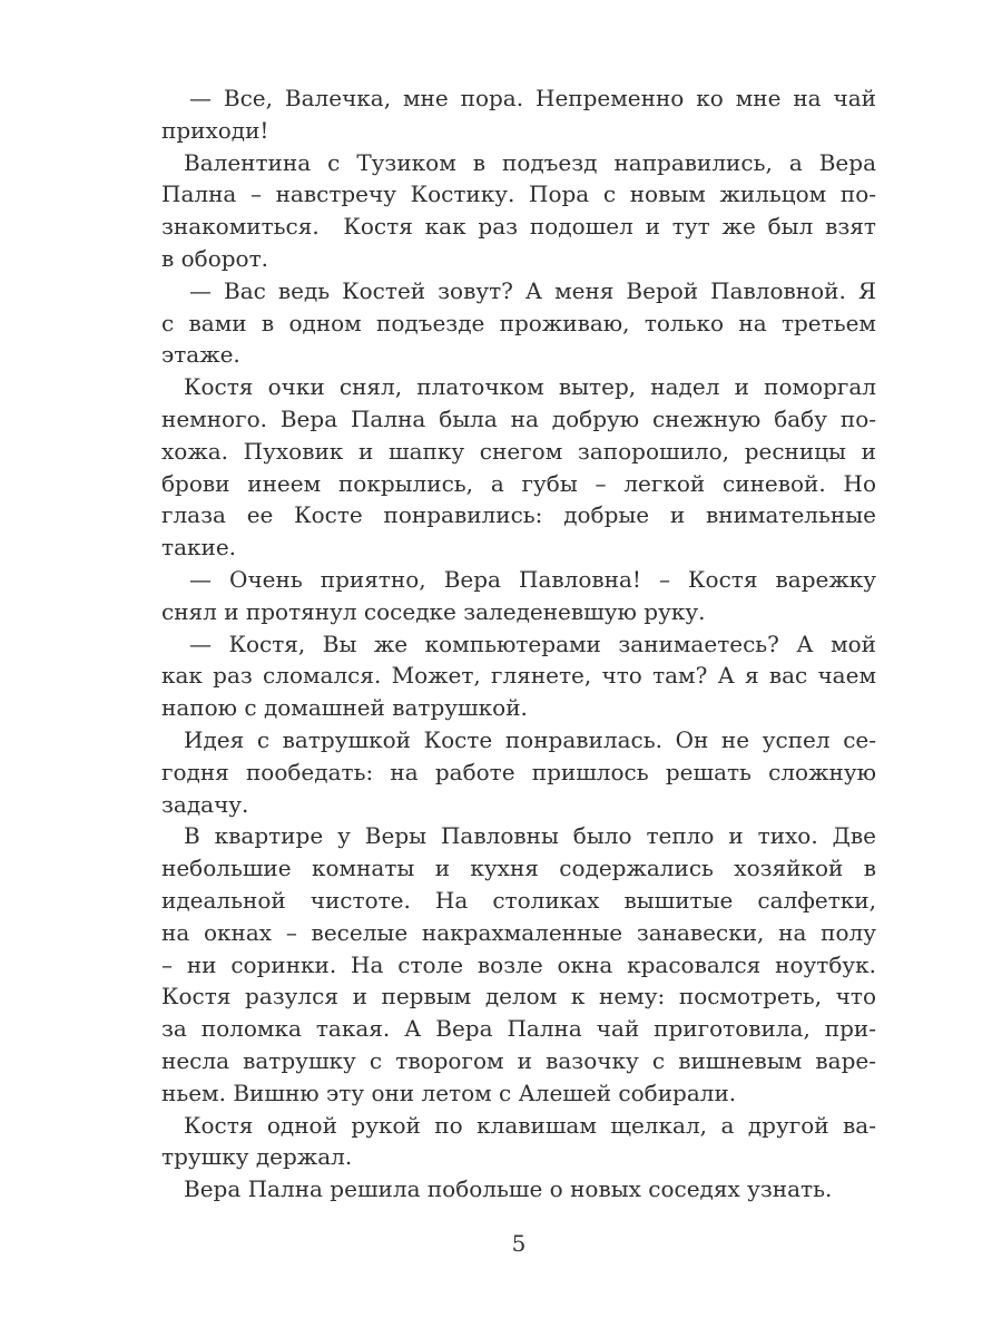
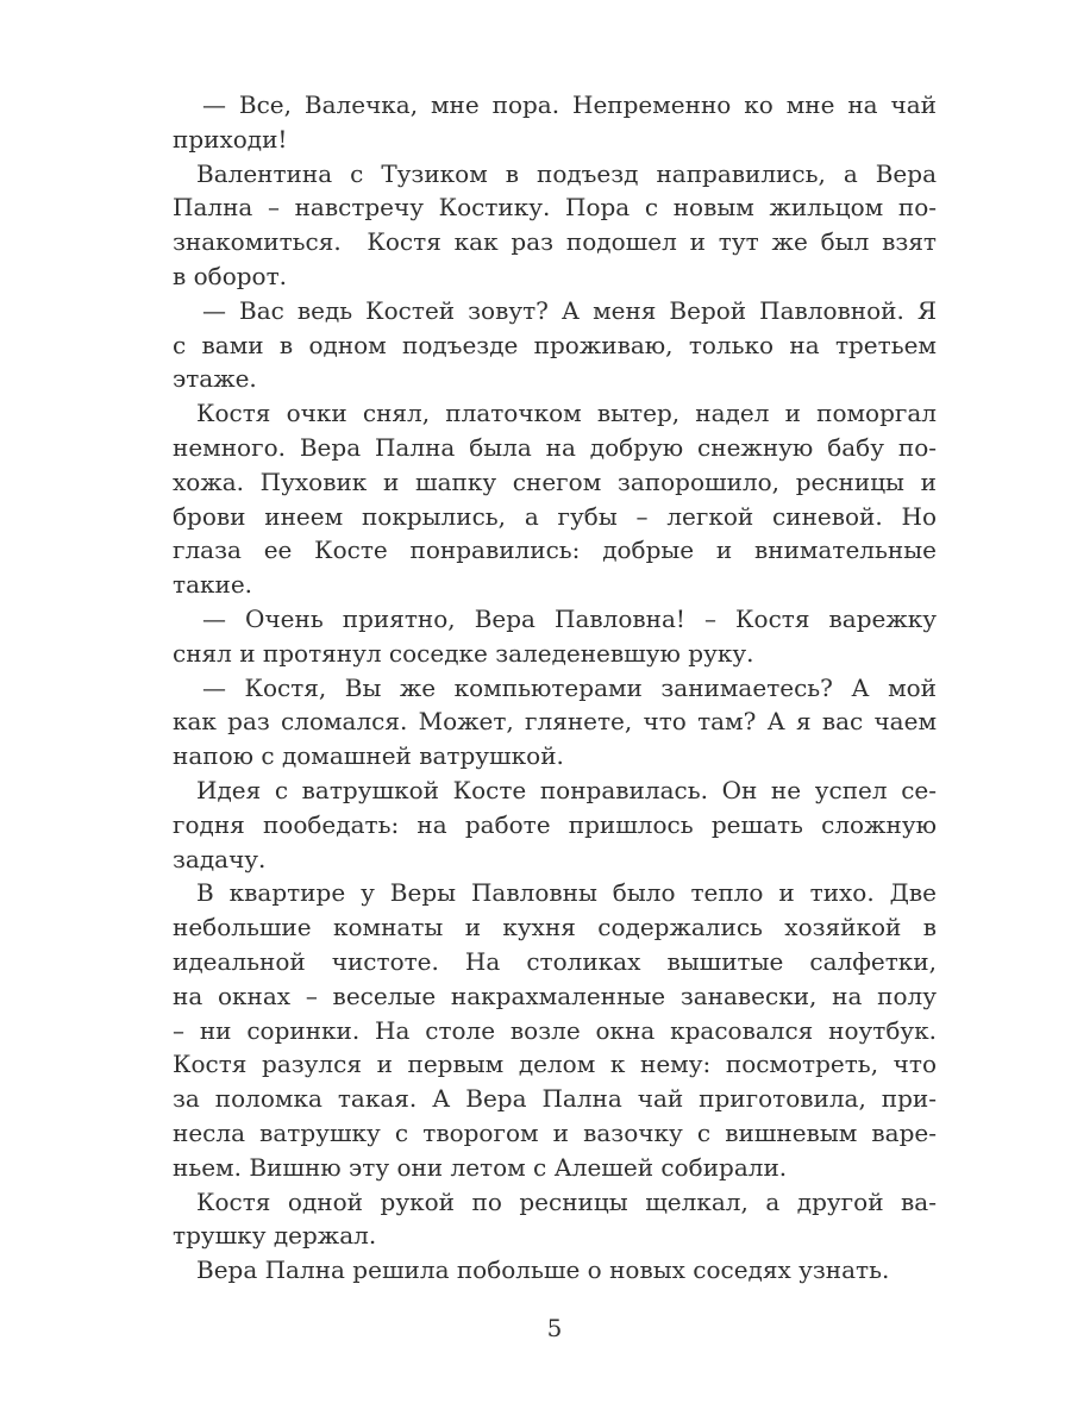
  — Все, Валечка, мне пора. Непременно ко мне на чай
  приходи!
  Валентина с Тузиком в подъезд направились, а Вера
  Пална – навстречу Костику. Пора с новым жильцом по-
  знакомиться. Костя как раз подошел и тут же был взят
  в оборот.
  — Вас ведь Костей зовут? А меня Верой Павловной. Я
  с вами в одном подъезде проживаю, только на третьем
  этаже.
  Костя очки снял, платочком вытер, надел и поморгал
  немного. Вера Пална была на добрую снежную бабу по-
  хожа. Пуховик и шапку снегом запорошило, ресницы и
  брови инеем покрылись, а губы – легкой синевой. Но
  глаза ее Косте понравились: добрые и внимательные
  такие.
  — Очень приятно, Вера Павловна! – Костя варежку
  снял и протянул соседке заледеневшую руку.
  — Костя, Вы же компьютерами занимаетесь? А мой
  как раз сломался. Может, глянете, что там? А я вас чаем
  напою с домашней ватрушкой.
  Идея с ватрушкой Косте понравилась. Он не успел се-
  годня пообедать: на работе пришлось решать сложную
  задачу.
  В квартире у Веры Павловны было тепло и тихо. Две
  небольшие комнаты и кухня содержались хозяйкой в
  идеальной чистоте. На столиках вышитые салфетки,
  на окнах – веселые накрахмаленные занавески, на полу
  – ни соринки. На столе возле окна красовался ноутбук.
  Костя разулся и первым делом к нему: посмотреть, что
  за поломка такая. А Вера Пална чай приготовила, при-
  несла ватрушку с творогом и вазочку с вишневым варе-
  ньем. Вишню эту они летом с Алешей собирали.
- Костя одной рукой по клавишам щелкал, а другой ва-
+ Костя одной рукой по ресницы щелкал, а другой ва-
  трушку держал.
  Вера Пална решила побольше о новых соседях узнать.
  5
